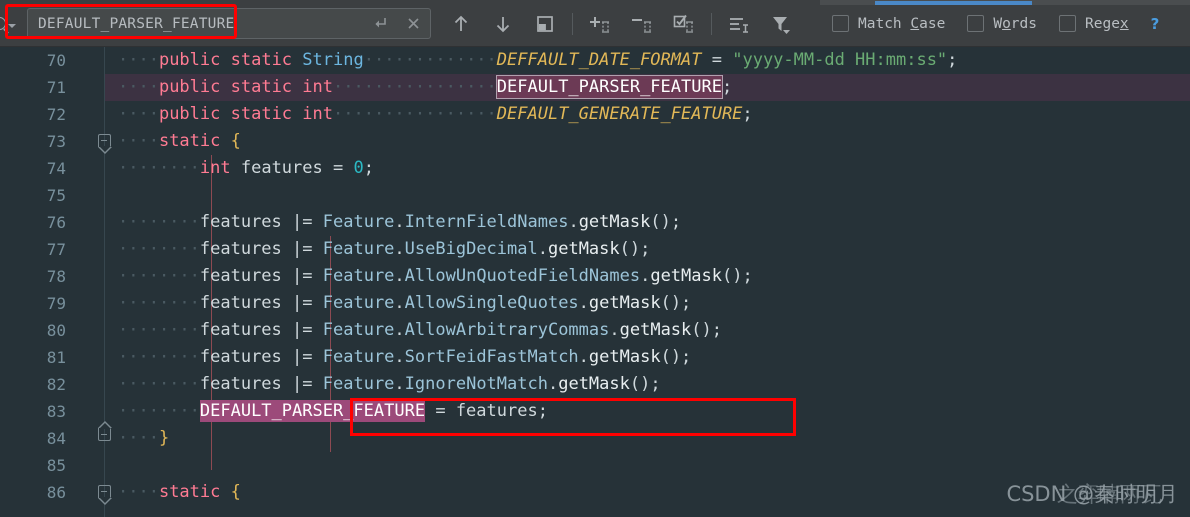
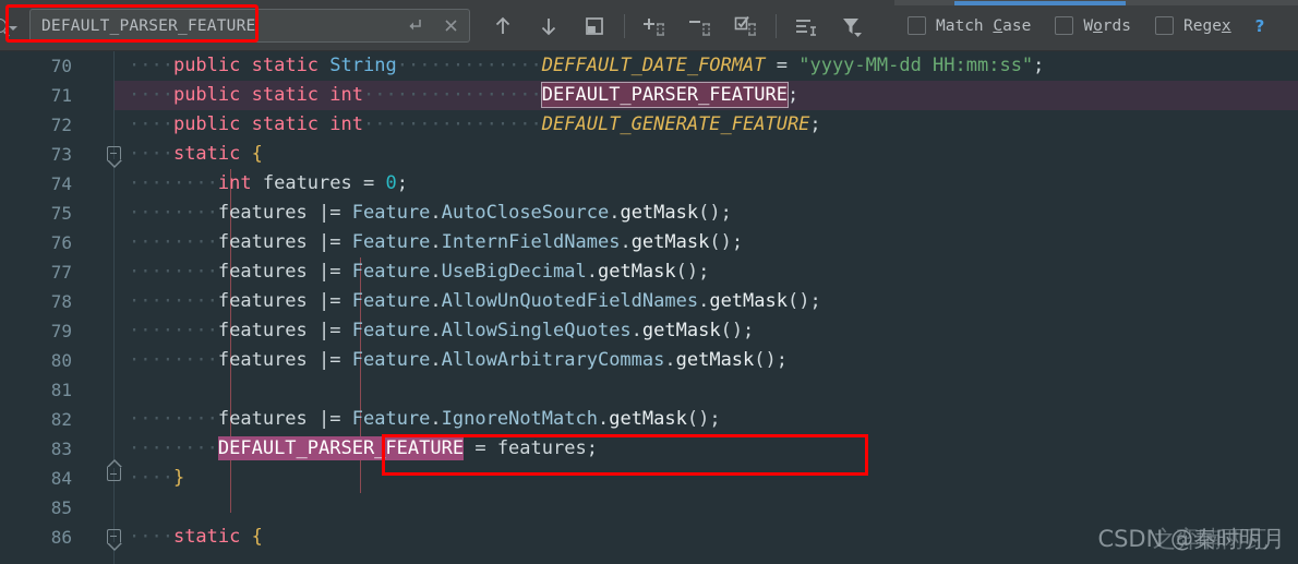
  DEFAULT_PARSER_FEATURE
  Match Case
  Words
  Regex
  ?
  70
  71
  72
  73
  74
  75
  76
  77
  78
  79
  80
  81
  82
  83
  84
  85
  86
  ····public static String·············DEFFAULT_DATE_FORMAT = "yyyy-MM-dd HH:mm:ss";
  ····public static int················DEFAULT_PARSER_FEATURE;
  ····public static int················DEFAULT_GENERATE_FEATURE;
  ····static {
  ········int features = 0;
+ ········features |= Feature.AutoCloseSource.getMask();
  ········features |= Feature.InternFieldNames.getMask();
  ········features |= Feature.UseBigDecimal.getMask();
  ········features |= Feature.AllowUnQuotedFieldNames.getMask();
  ········features |= Feature.AllowSingleQuotes.getMask();
  ········features |= Feature.AllowArbitraryCommas.getMask();
- ········features |= Feature.SortFeidFastMatch.getMask();
  ········features |= Feature.IgnoreNotMatch.getMask();
  ········DEFAULT_PARSER_FEATURE = features;
  ····}
  ····static {
  CSDN @秦时明月
  之弈喃两瓦
